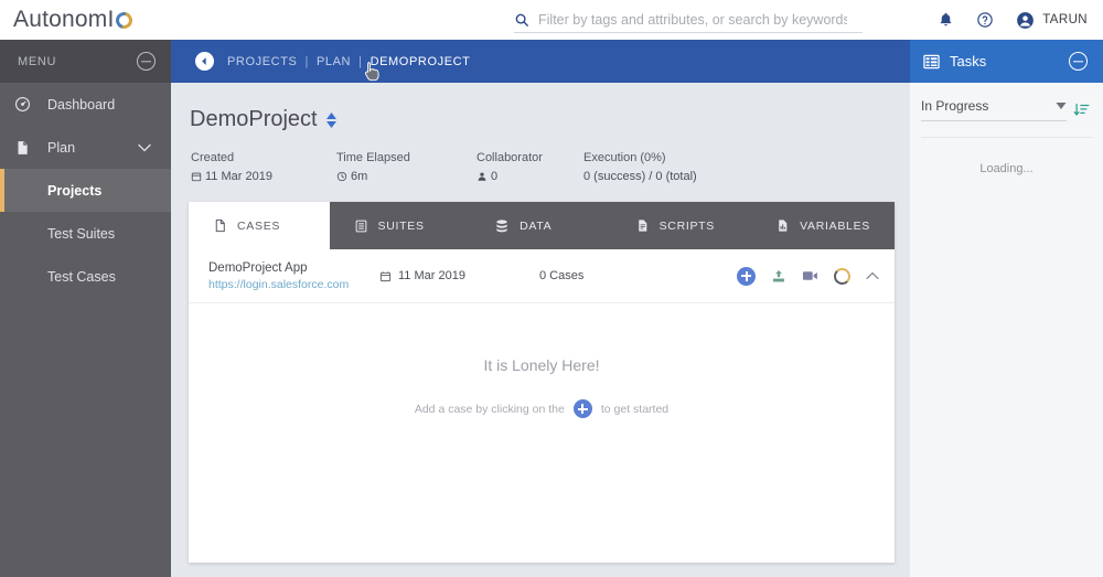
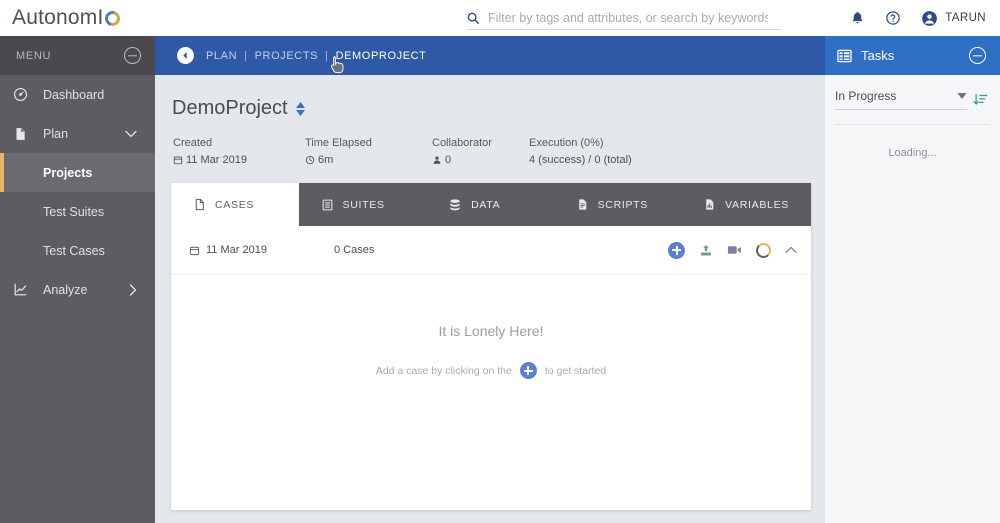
  Autonom
  I
  Filter by tags and attributes, or search by keywords
  TARUN
  MENU
  Dashboard
  Plan
  Projects
  Test Suites
  Test Cases
+ Analyze
- PROJECTS
+ PLAN
  |
- PLAN
+ PROJECTS
  |
  DEMOPROJECT
  DemoProject
  Created
  11 Mar 2019
  Time Elapsed
  6m
  Collaborator
  0
  Execution (0%)
- 0 (success) / 0 (total)
+ 4 (success) / 0 (total)
  CASES
  SUITES
  DATA
  SCRIPTS
  VARIABLES
- DemoProject App
- https://login.salesforce.com
  11 Mar 2019
  0 Cases
  It is Lonely Here!
  Add a case by clicking on the
  to get started
  Tasks
  In Progress
  Loading...
